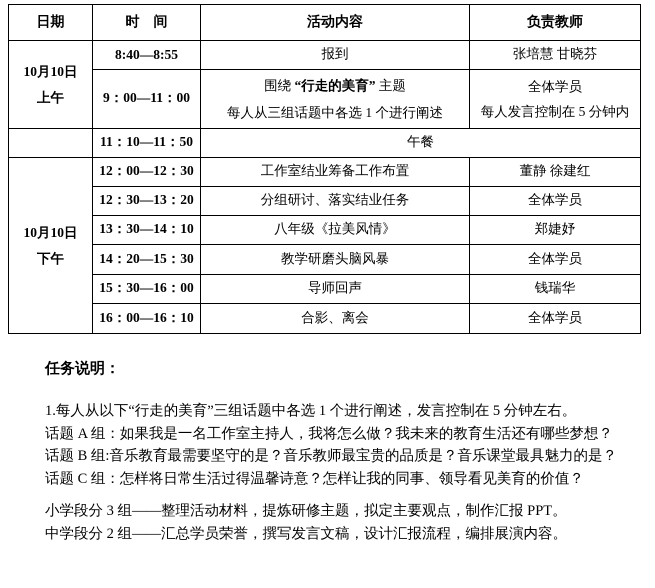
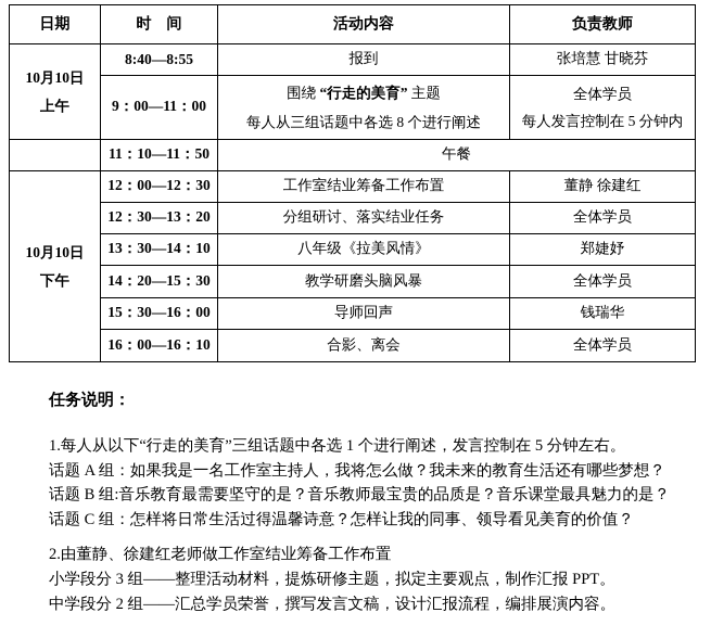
  日期	时 间	活动内容	负责教师
  10月10日 上午	8:40—8:55	报到	张培慧 甘晓芬
- 9：00—11：00	围绕 “行走的美育” 主题 每人从三组话题中各选 1 个进行阐述	全体学员 每人发言控制在 5 分钟内
+ 9：00—11：00	围绕 “行走的美育” 主题 每人从三组话题中各选 8 个进行阐述	全体学员 每人发言控制在 5 分钟内
  	11：10—11：50	午餐
  10月10日 下午	12：00—12：30	工作室结业筹备工作布置	董静 徐建红
  12：30—13：20	分组研讨、落实结业任务	全体学员
  13：30—14：10	八年级《拉美风情》	郑婕妤
  14：20—15：30	教学研磨头脑风暴	全体学员
  15：30—16：00	导师回声	钱瑞华
  16：00—16：10	合影、离会	全体学员
  任务说明：
  1.每人从以下“行走的美育”三组话题中各选 1 个进行阐述，发言控制在 5 分钟左右。
  话题 A 组：如果我是一名工作室主持人，我将怎么做？我未来的教育生活还有哪些梦想？
  话题 B 组:音乐教育最需要坚守的是？音乐教师最宝贵的品质是？音乐课堂最具魅力的是？
  话题 C 组：怎样将日常生活过得温馨诗意？怎样让我的同事、领导看见美育的价值？
+ 2.由董静、徐建红老师做工作室结业筹备工作布置
  小学段分 3 组——整理活动材料，提炼研修主题，拟定主要观点，制作汇报 PPT。
  中学段分 2 组——汇总学员荣誉，撰写发言文稿，设计汇报流程，编排展演内容。
